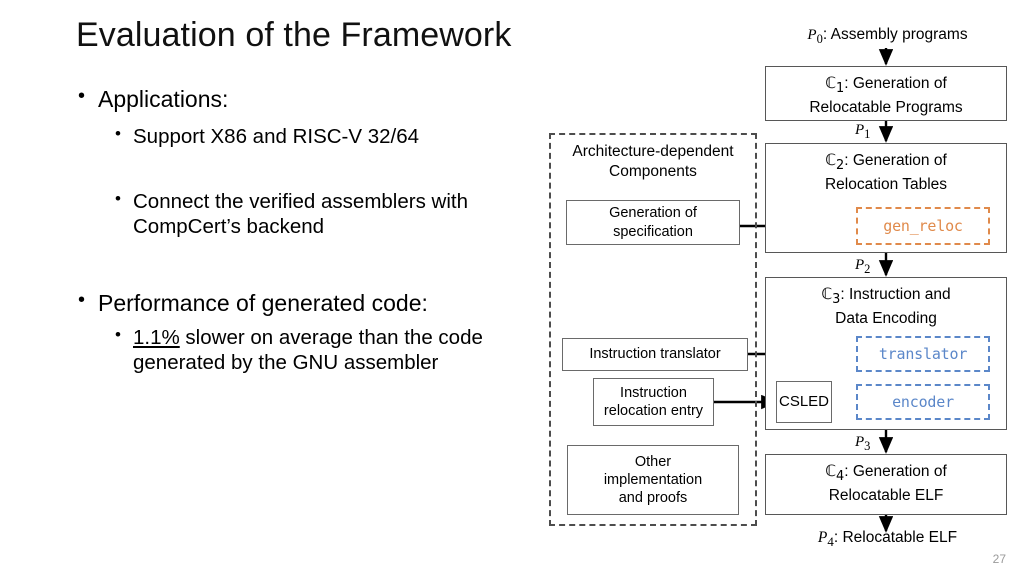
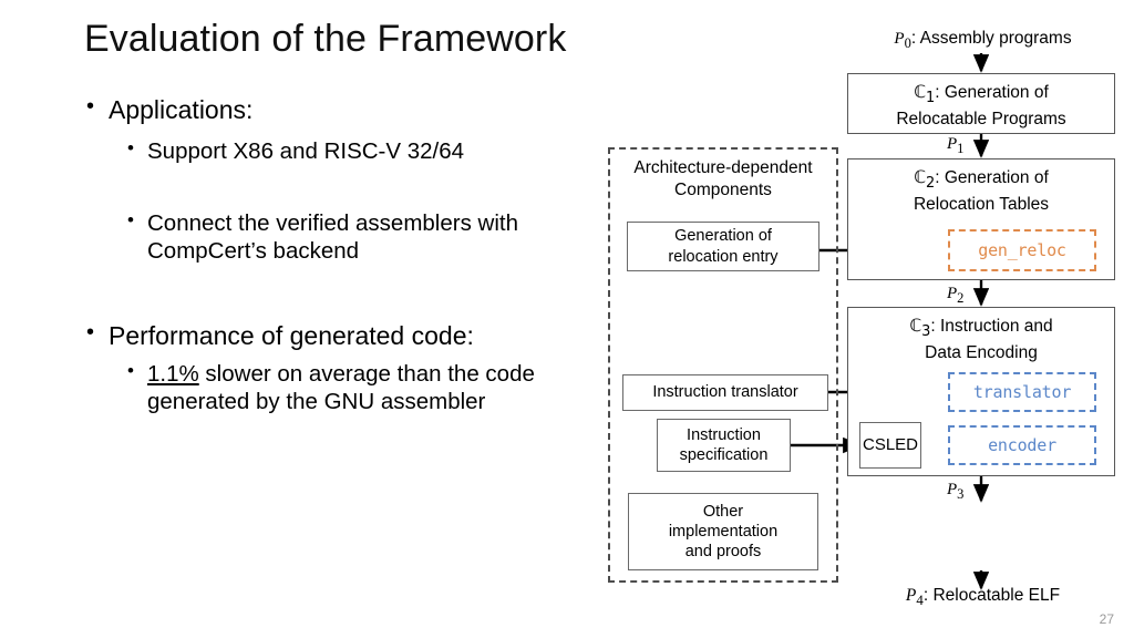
  Evaluation of the Framework
  •
  Applications:
  •
  Support X86 and RISC-V 32/64
  •
  Connect the verified assemblers with CompCert’s backend
  •
  Performance of generated code:
  •
  1.1% slower on average than the code generated by the GNU assembler
  P0: Assembly programs
  ℂ1: Generation of
  Relocatable Programs
  P1
  ℂ2: Generation of
  Relocation Tables
  gen_reloc
  P2
  ℂ3: Instruction and
  Data Encoding
  translator
  encoder
  CSLED
  P3
- ℂ4: Generation of
- Relocatable ELF
  P4: Relocatable ELF
  Architecture-dependent
  Components
  Generation of
- specification
+ relocation entry
  Instruction translator
  Instruction
- relocation entry
+ specification
  Other
  implementation
  and proofs
  27
